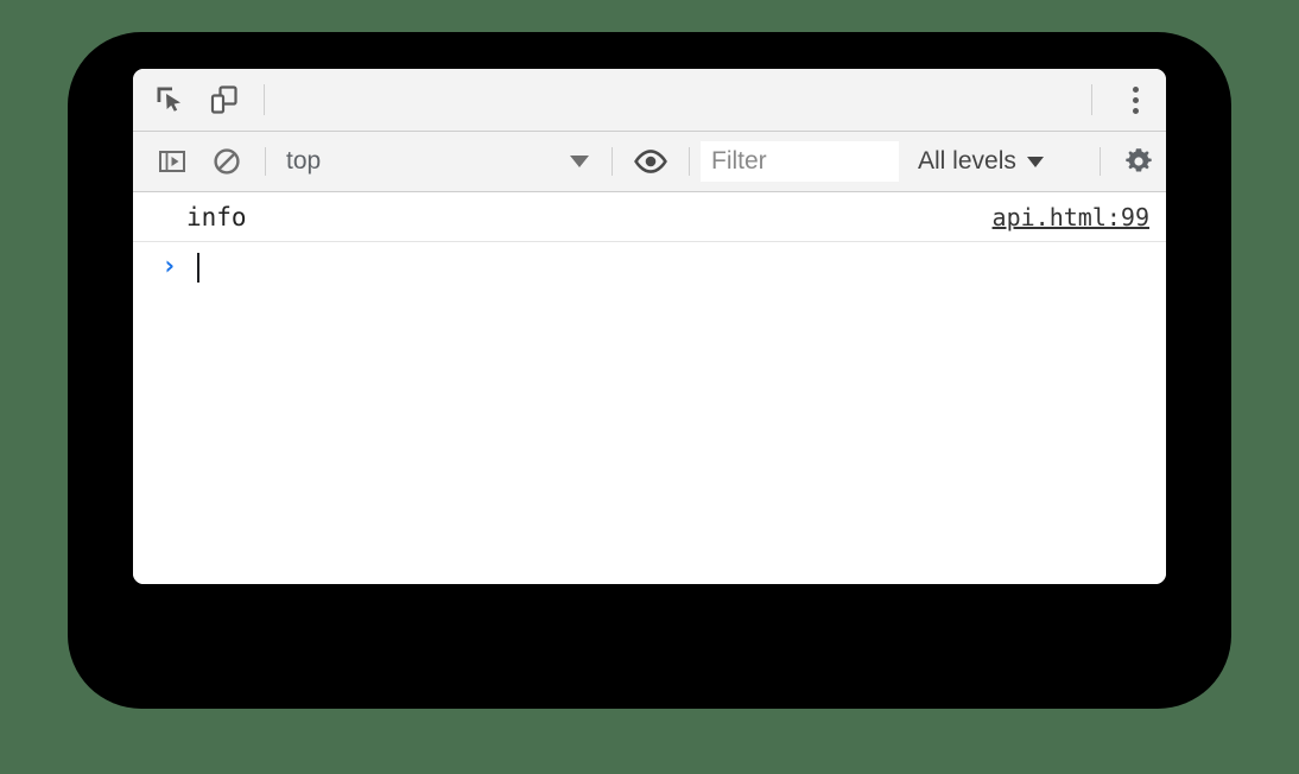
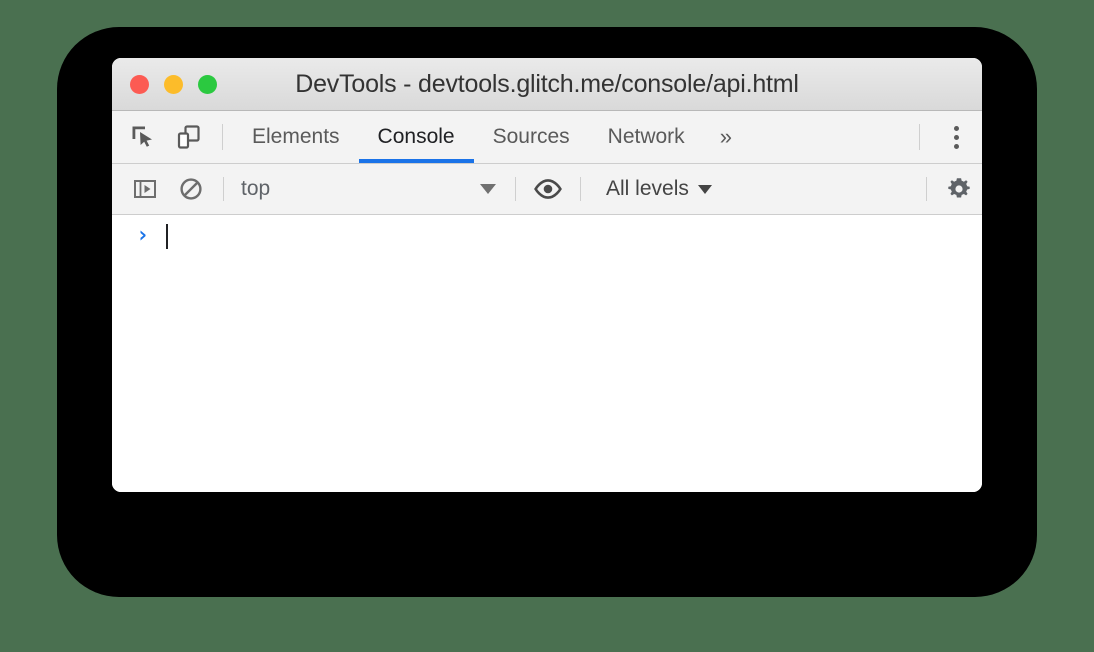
+ DevTools - devtools.glitch.me/console/api.html
+ Elements
+ Console
+ Sources
+ Network
+ »
  top
- Filter
  All levels
- info
- api.html:99
  ›
